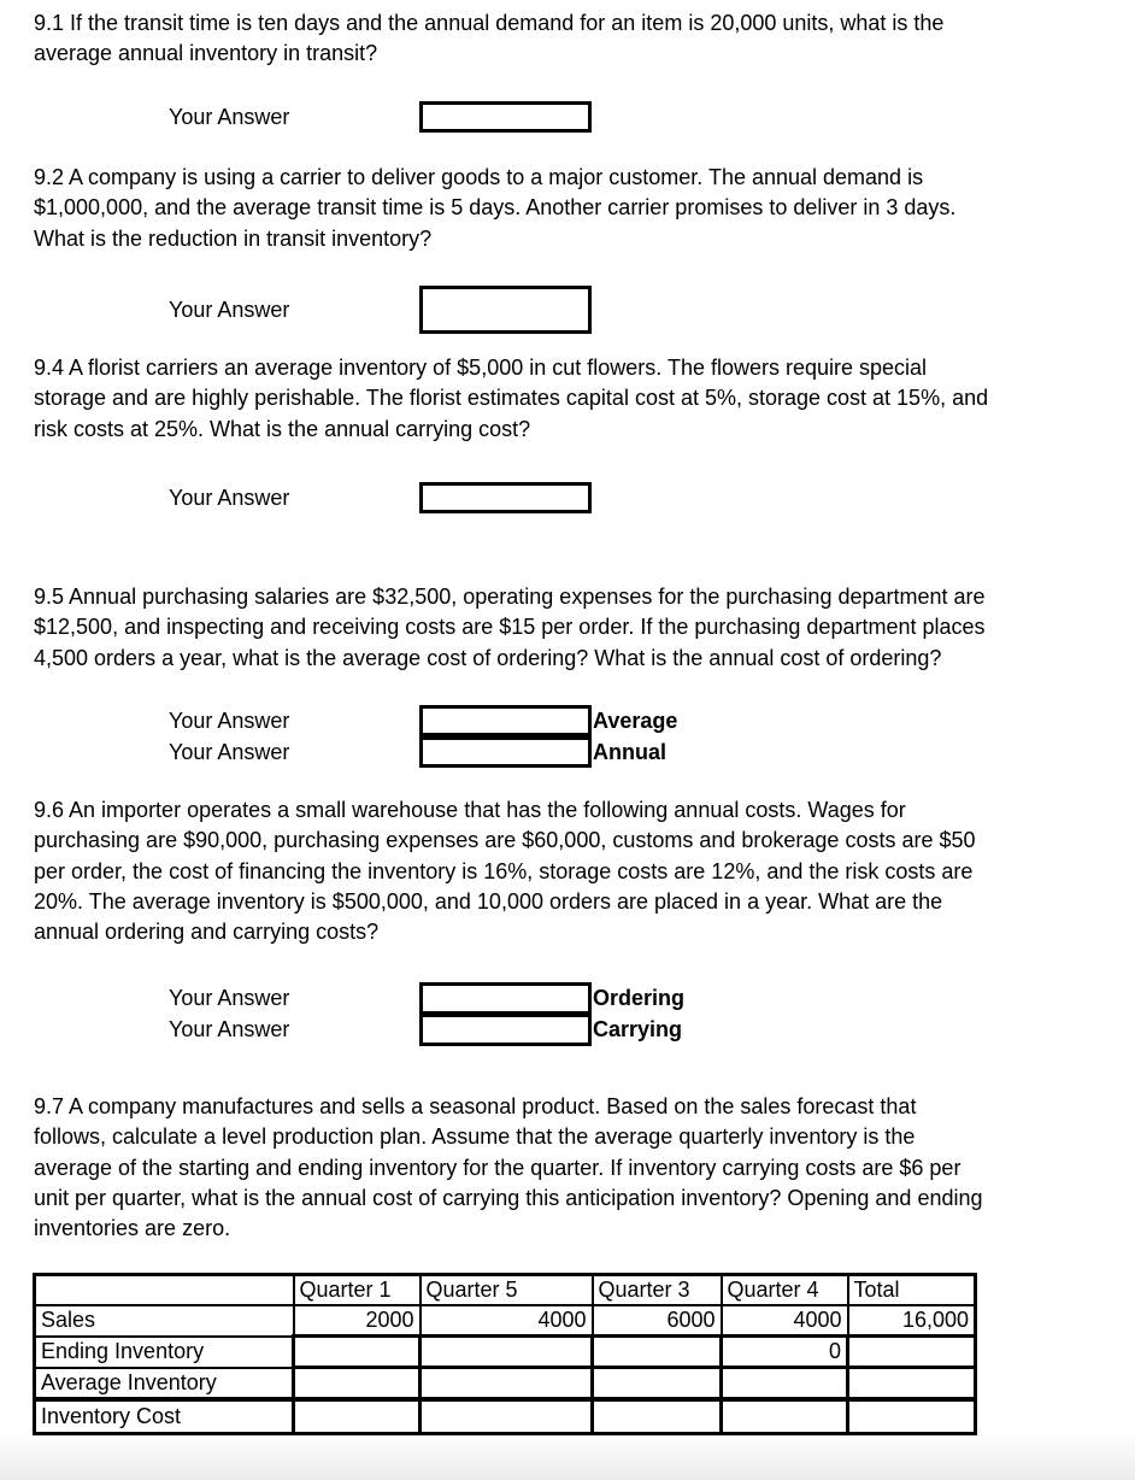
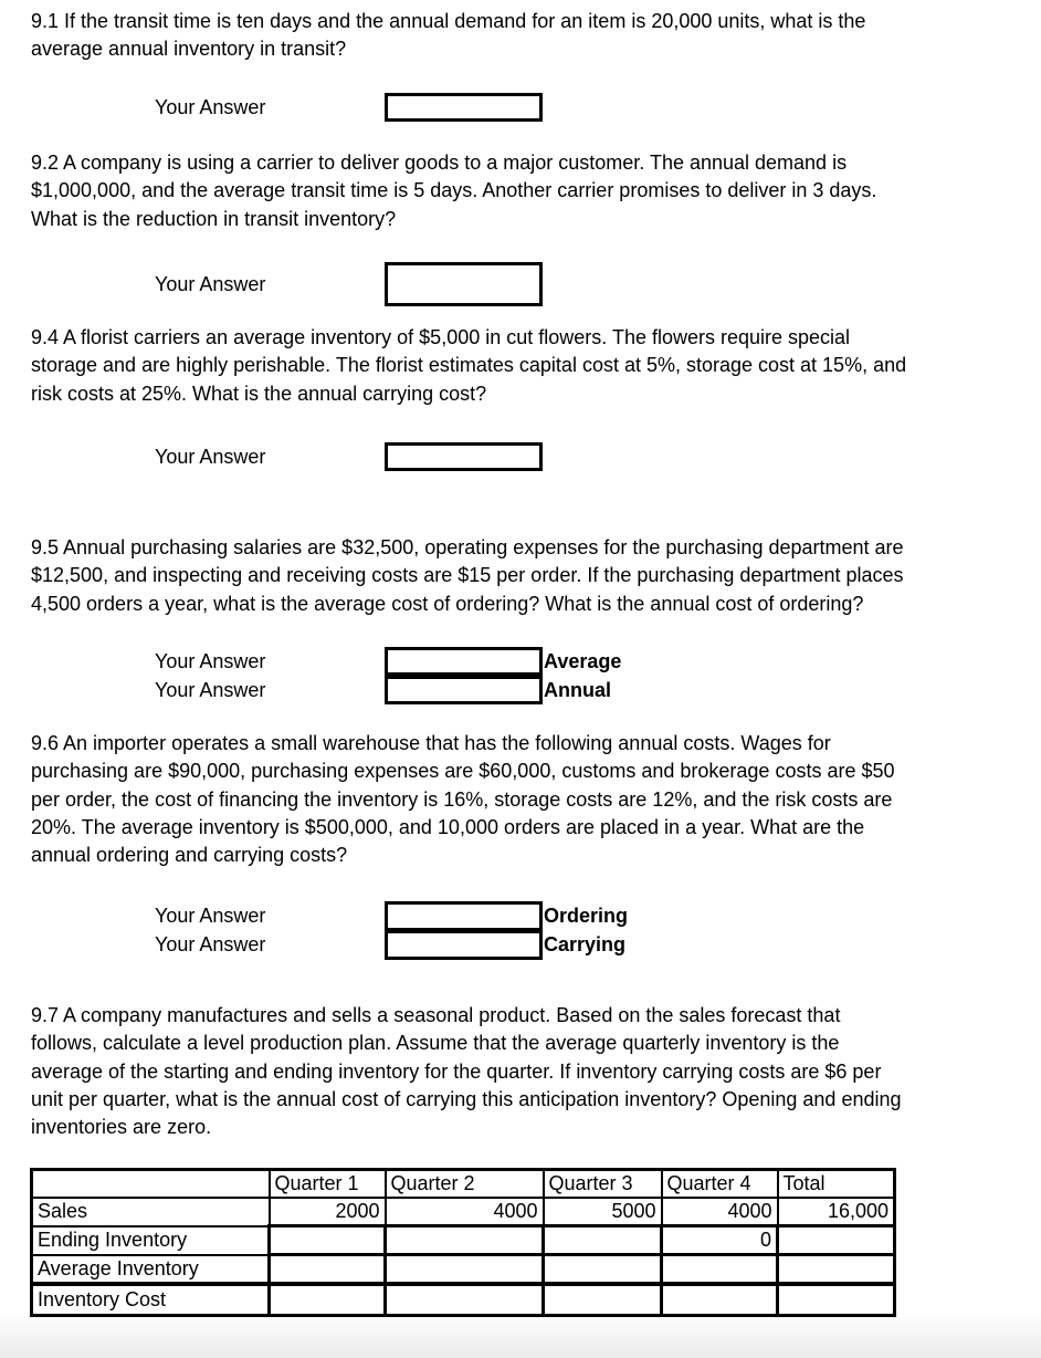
  9.1 If the transit time is ten days and the annual demand for an item is 20,000 units, what is the
  average annual inventory in transit?
  Your Answer
  9.2 A company is using a carrier to deliver goods to a major customer. The annual demand is
  $1,000,000, and the average transit time is 5 days. Another carrier promises to deliver in 3 days.
  What is the reduction in transit inventory?
  Your Answer
  9.4 A florist carriers an average inventory of $5,000 in cut flowers. The flowers require special
  storage and are highly perishable. The florist estimates capital cost at 5%, storage cost at 15%, and
  risk costs at 25%. What is the annual carrying cost?
  Your Answer
  9.5 Annual purchasing salaries are $32,500, operating expenses for the purchasing department are
  $12,500, and inspecting and receiving costs are $15 per order. If the purchasing department places
  4,500 orders a year, what is the average cost of ordering? What is the annual cost of ordering?
  Your Answer
  Average
  Your Answer
  Annual
  9.6 An importer operates a small warehouse that has the following annual costs. Wages for
  purchasing are $90,000, purchasing expenses are $60,000, customs and brokerage costs are $50
  per order, the cost of financing the inventory is 16%, storage costs are 12%, and the risk costs are
  20%. The average inventory is $500,000, and 10,000 orders are placed in a year. What are the
  annual ordering and carrying costs?
  Your Answer
  Ordering
  Your Answer
  Carrying
  9.7 A company manufactures and sells a seasonal product. Based on the sales forecast that
  follows, calculate a level production plan. Assume that the average quarterly inventory is the
  average of the starting and ending inventory for the quarter. If inventory carrying costs are $6 per
  unit per quarter, what is the annual cost of carrying this anticipation inventory? Opening and ending
  inventories are zero.
- 	Quarter 1	Quarter 5	Quarter 3	Quarter 4	Total
+ 	Quarter 1	Quarter 2	Quarter 3	Quarter 4	Total
- Sales	2000	4000	6000	4000	16,000
+ Sales	2000	4000	5000	4000	16,000
  Ending Inventory				0
  Average Inventory
  Inventory Cost
